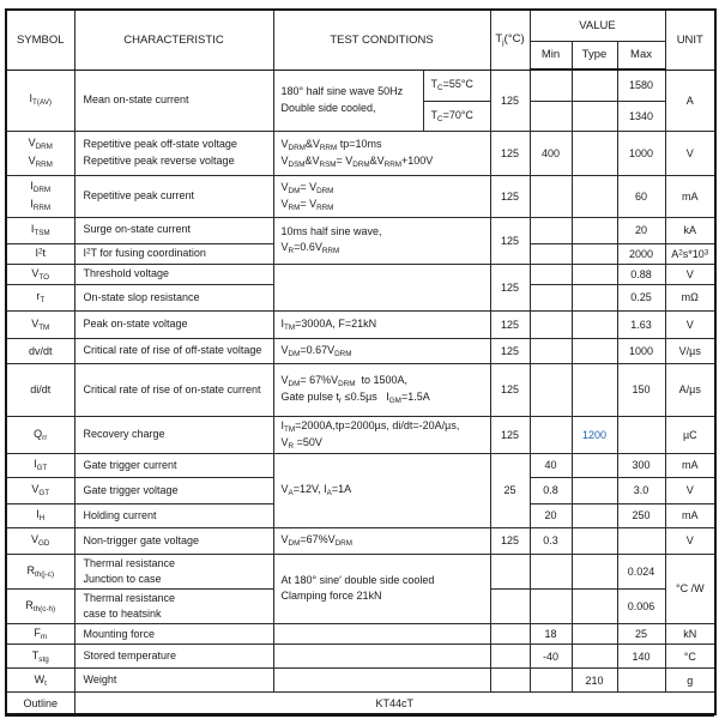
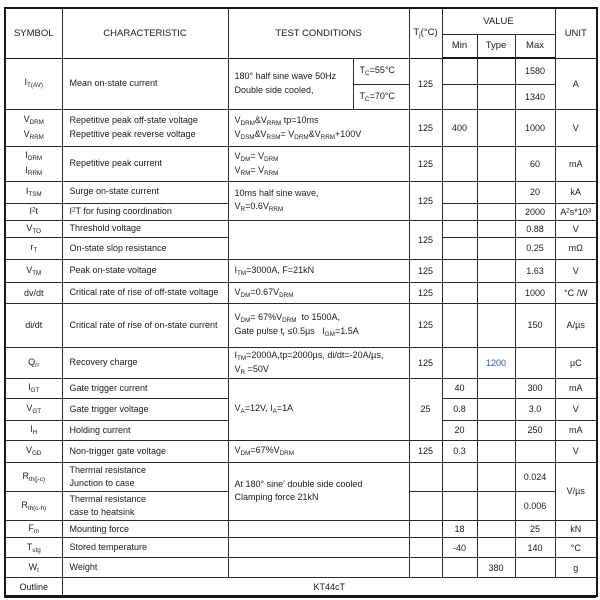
  SYMBOL	CHARACTERISTIC	TEST CONDITIONS	T (°C)	VALUE	UNIT
  Min	Type	Max
  I	Mean on-state current	180° half sine wave 50Hz Double side cooled,	T =55°C	125			1580	A
  T =70°C			1340
  V V	Repetitive peak off-state voltage Repetitive peak reverse voltage	V &V tp=10ms V &V = V &V +100V	125	400		1000	V
  I	Surge on-state current	10ms half sine wave, V =0.6V	125			20	kA
  I t	I T for fusing coordination			2000	A s*10
  V	Threshold voltage		125			0.88	V
  r	On-state slop resistance			0.25	mΩ
  V	Peak on-state voltage	I =3000A, F=21kN	125			1.63	V
- dv/dt	Critical rate of rise of off-state voltage	V =0.67V	125			1000	V/µs
+ dv/dt	Critical rate of rise of off-state voltage	V =0.67V	125			1000	°C /W
  di/dt	Critical rate of rise of on-state current	V = 67%V to 1500A, Gate pulse t ≤0.5µs I =1.5A	125			150	A/µs
  Q	Recovery charge	I =2000A,tp=2000µs, di/dt=-20A/µs, V =50V	125		1200		µC
  I	Gate trigger current	V =12V, I =1A	25	40		300	mA
  V	Gate trigger voltage	0.8		3.0	V
  I	Holding current	20		250	mA
  V	Non-trigger gate voltage	V =67%V	125	0.3			V
- R	Thermal resistance Junction to case	At 180° sine′ double side cooled Clamping force 21kN				0.024	°C /W
+ R	Thermal resistance Junction to case	At 180° sine′ double side cooled Clamping force 21kN				0.024	V/µs
  R	Thermal resistance case to heatsink				0.006
  F	Mounting force			18		25	kN
  T	Stored temperature			-40		140	°C
- W	Weight				210		g
+ W	Weight				380		g
  Outline	KT44cT
